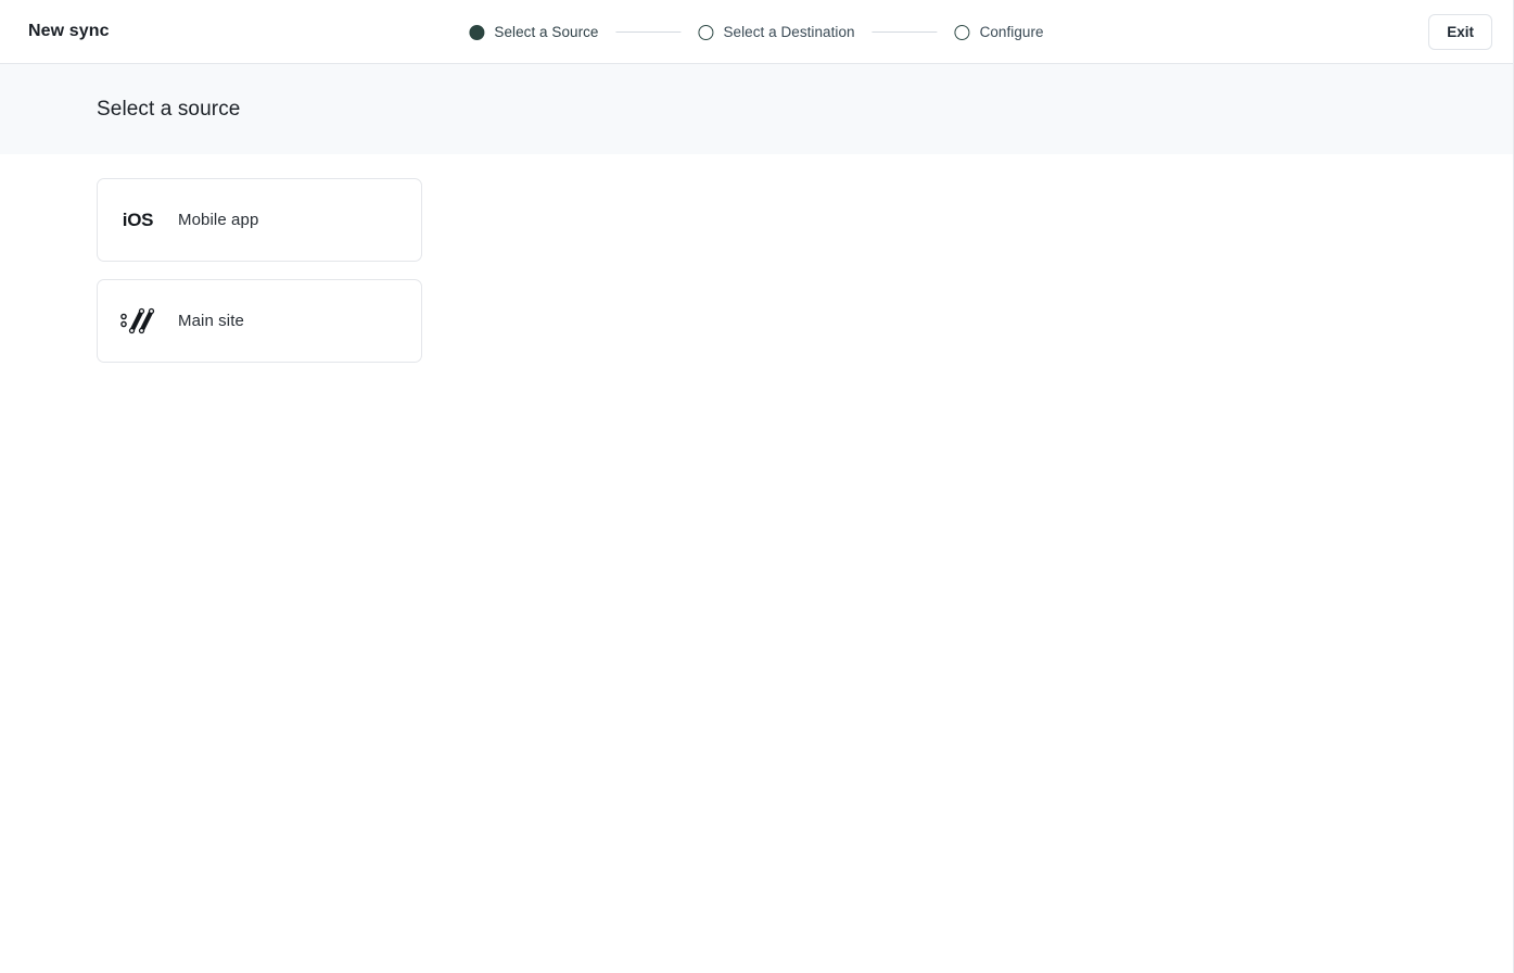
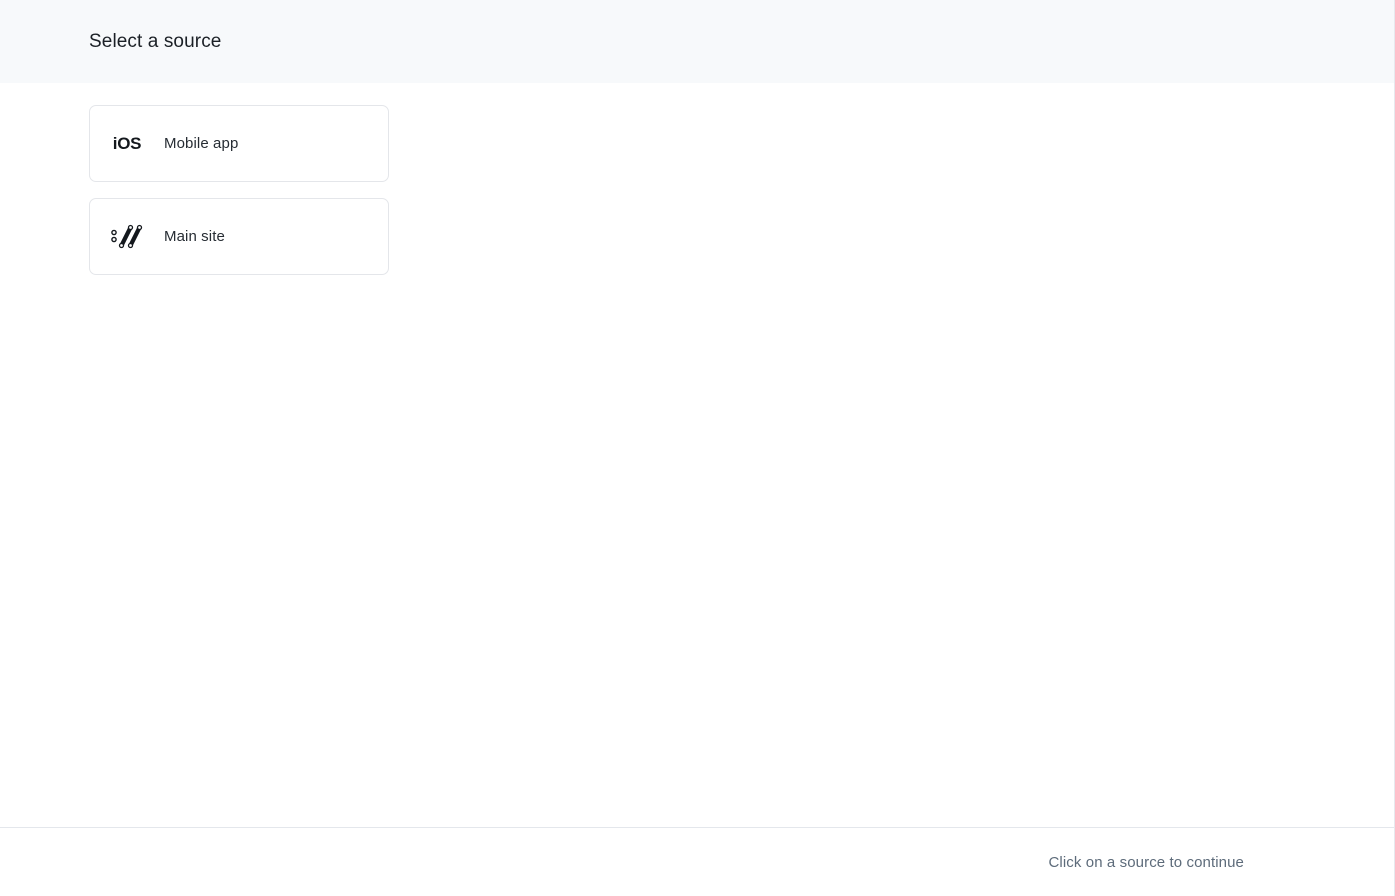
- New sync
- Select a Source
- Select a Destination
- Configure
- Exit
  Select a source
  iOS
  Mobile app
  Main site
+ Click on a source to continue
